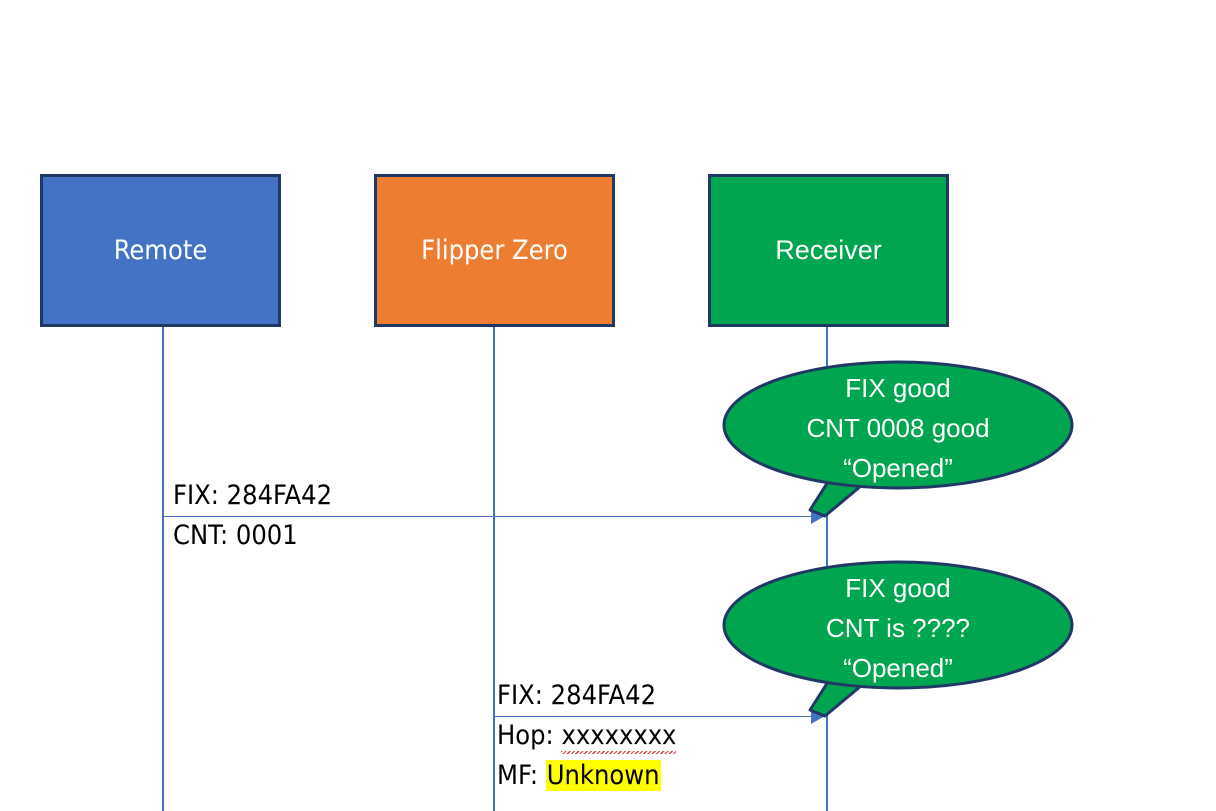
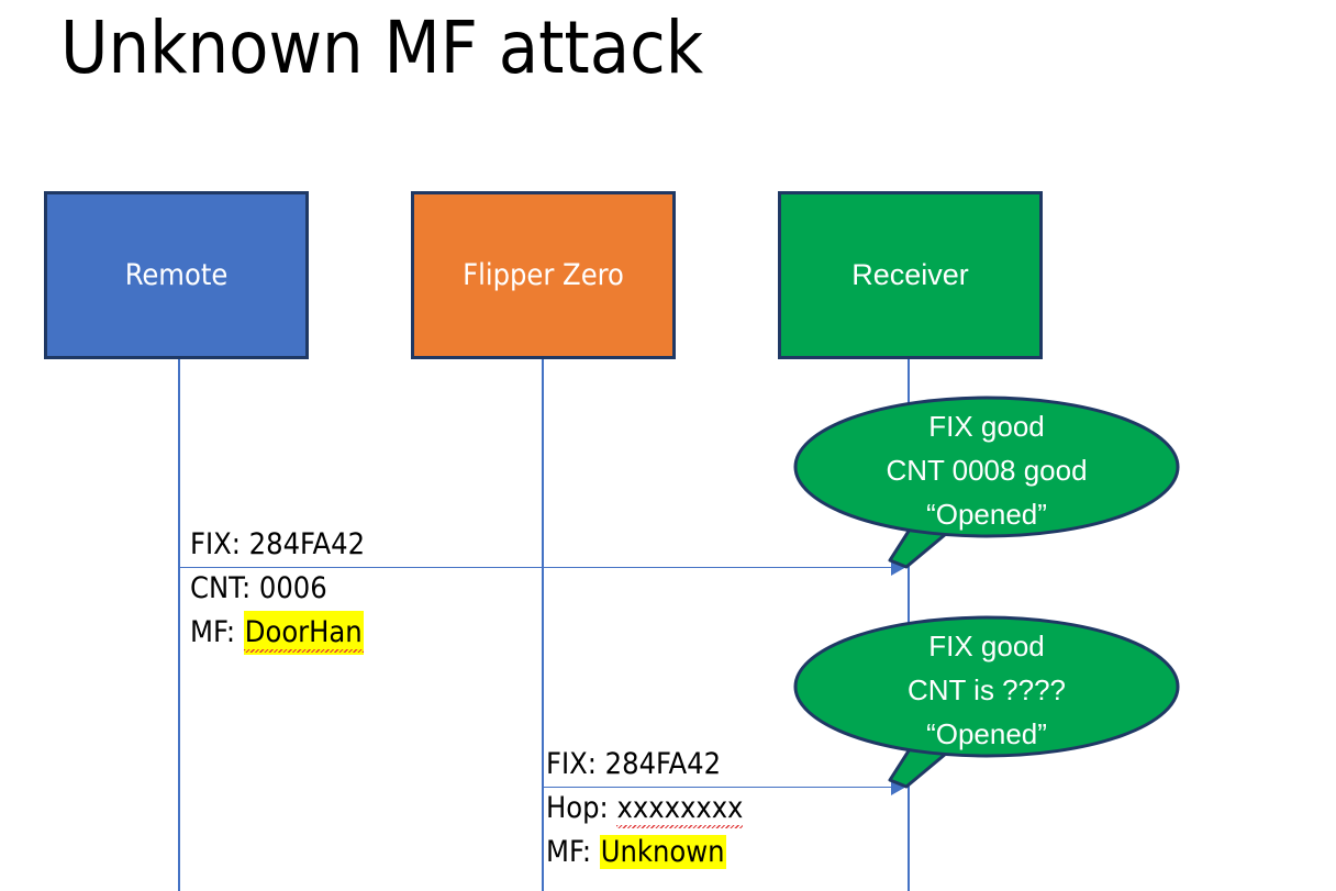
+ Unknown MF attack
  Remote
  Flipper Zero
  Receiver
  FIX: 284FA42
- CNT: 0001
+ CNT: 0006
+ MF: DoorHan
  FIX: 284FA42
  Hop: xxxxxxxx
  MF: Unknown
  FIX good
  CNT 0008 good
  “Opened”
  FIX good
  CNT is ????
  “Opened”
